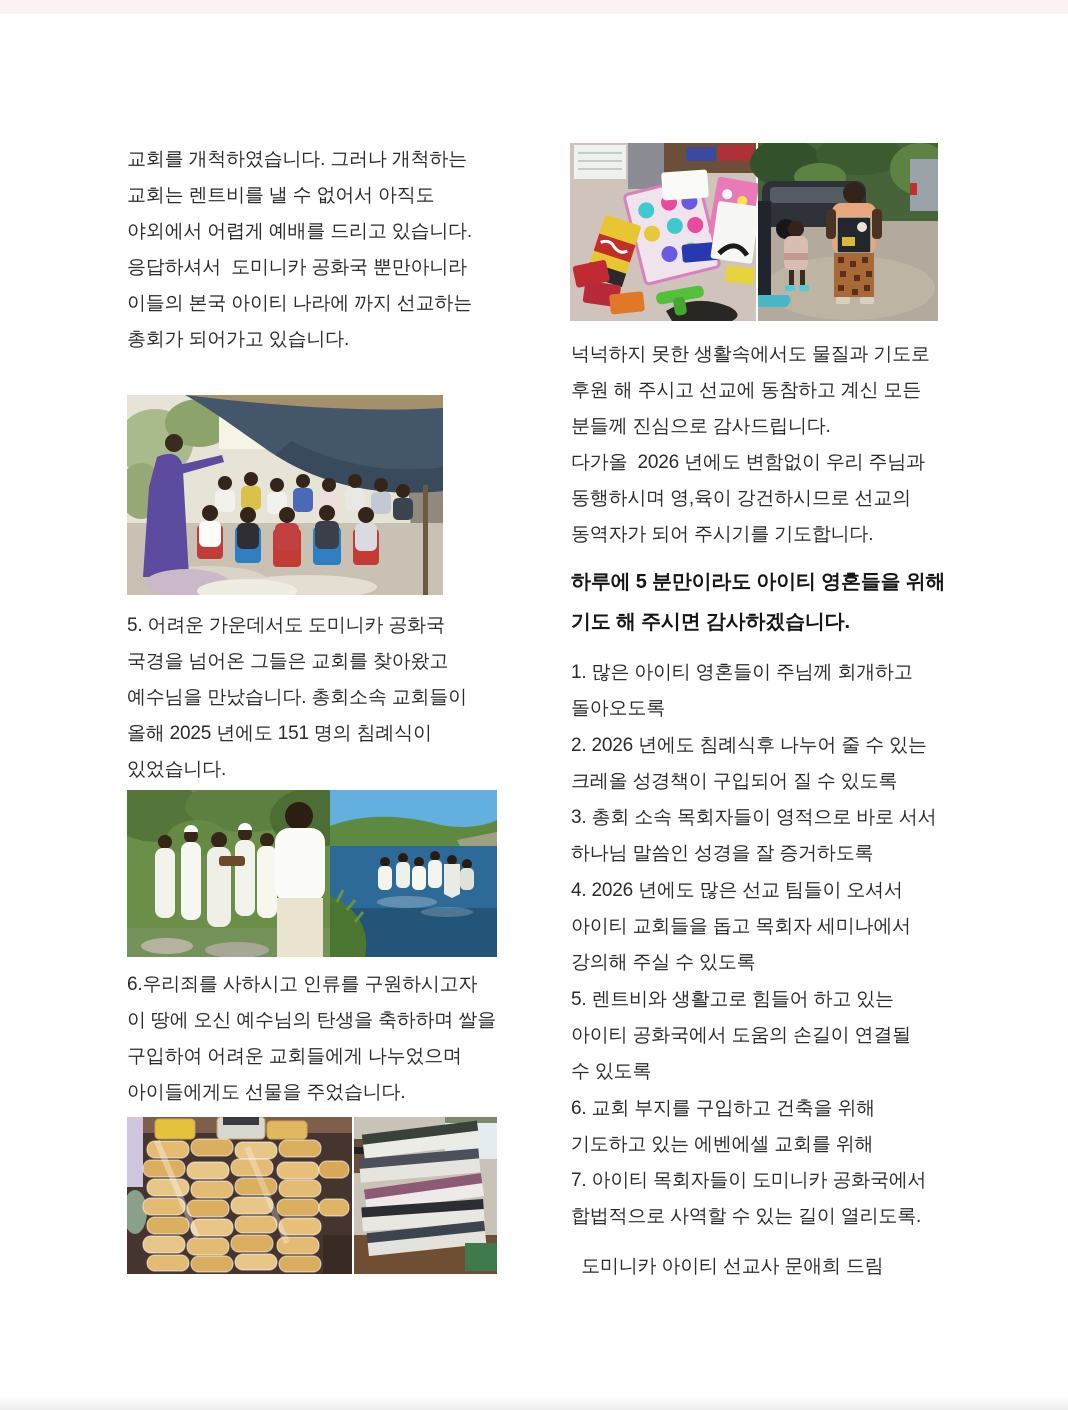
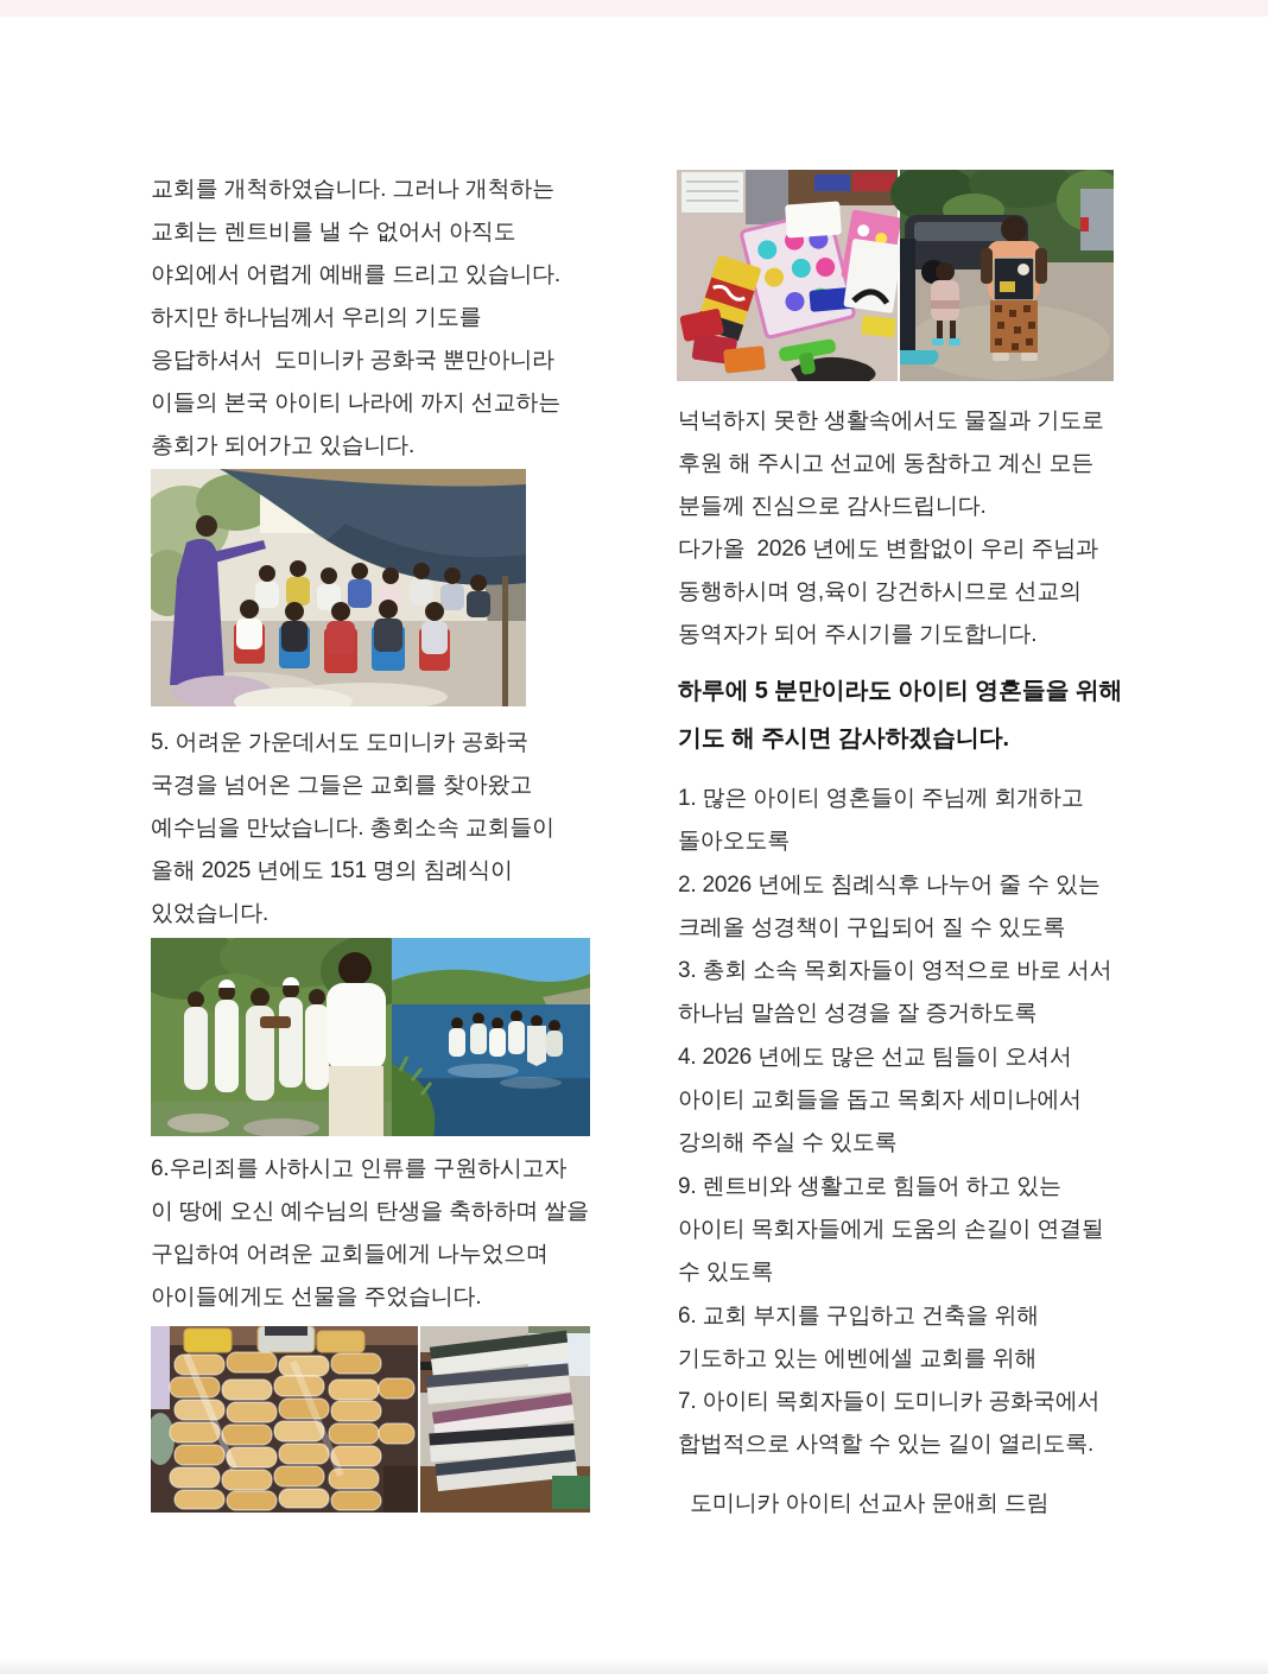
  교회를 개척하였습니다. 그러나 개척하는
  교회는 렌트비를 낼 수 없어서 아직도
  야외에서 어렵게 예배를 드리고 있습니다.
+ 하지만 하나님께서 우리의 기도를
  응답하셔서 도미니카 공화국 뿐만아니라
  이들의 본국 아이티 나라에 까지 선교하는
  총회가 되어가고 있습니다.
  5. 어려운 가운데서도 도미니카 공화국
  국경을 넘어온 그들은 교회를 찾아왔고
  예수님을 만났습니다. 총회소속 교회들이
  올해 2025 년에도 151 명의 침례식이
  있었습니다.
  6.우리죄를 사하시고 인류를 구원하시고자
  이 땅에 오신 예수님의 탄생을 축하하며 쌀을
  구입하여 어려운 교회들에게 나누었으며
  아이들에게도 선물을 주었습니다.
  넉넉하지 못한 생활속에서도 물질과 기도로
  후원 해 주시고 선교에 동참하고 계신 모든
  분들께 진심으로 감사드립니다.
  다가올 2026 년에도 변함없이 우리 주님과
  동행하시며 영,육이 강건하시므로 선교의
  동역자가 되어 주시기를 기도합니다.
  하루에 5 분만이라도 아이티 영혼들을 위해
  기도 해 주시면 감사하겠습니다.
  1. 많은 아이티 영혼들이 주님께 회개하고
  돌아오도록
  2. 2026 년에도 침례식후 나누어 줄 수 있는
  크레올 성경책이 구입되어 질 수 있도록
  3. 총회 소속 목회자들이 영적으로 바로 서서
  하나님 말씀인 성경을 잘 증거하도록
  4. 2026 년에도 많은 선교 팀들이 오셔서
  아이티 교회들을 돕고 목회자 세미나에서
  강의해 주실 수 있도록
- 5. 렌트비와 생활고로 힘들어 하고 있는
+ 9. 렌트비와 생활고로 힘들어 하고 있는
- 아이티 공화국에서 도움의 손길이 연결될
+ 아이티 목회자들에게 도움의 손길이 연결될
  수 있도록
  6. 교회 부지를 구입하고 건축을 위해
  기도하고 있는 에벤에셀 교회를 위해
  7. 아이티 목회자들이 도미니카 공화국에서
  합법적으로 사역할 수 있는 길이 열리도록.
  도미니카 아이티 선교사 문애희 드림
